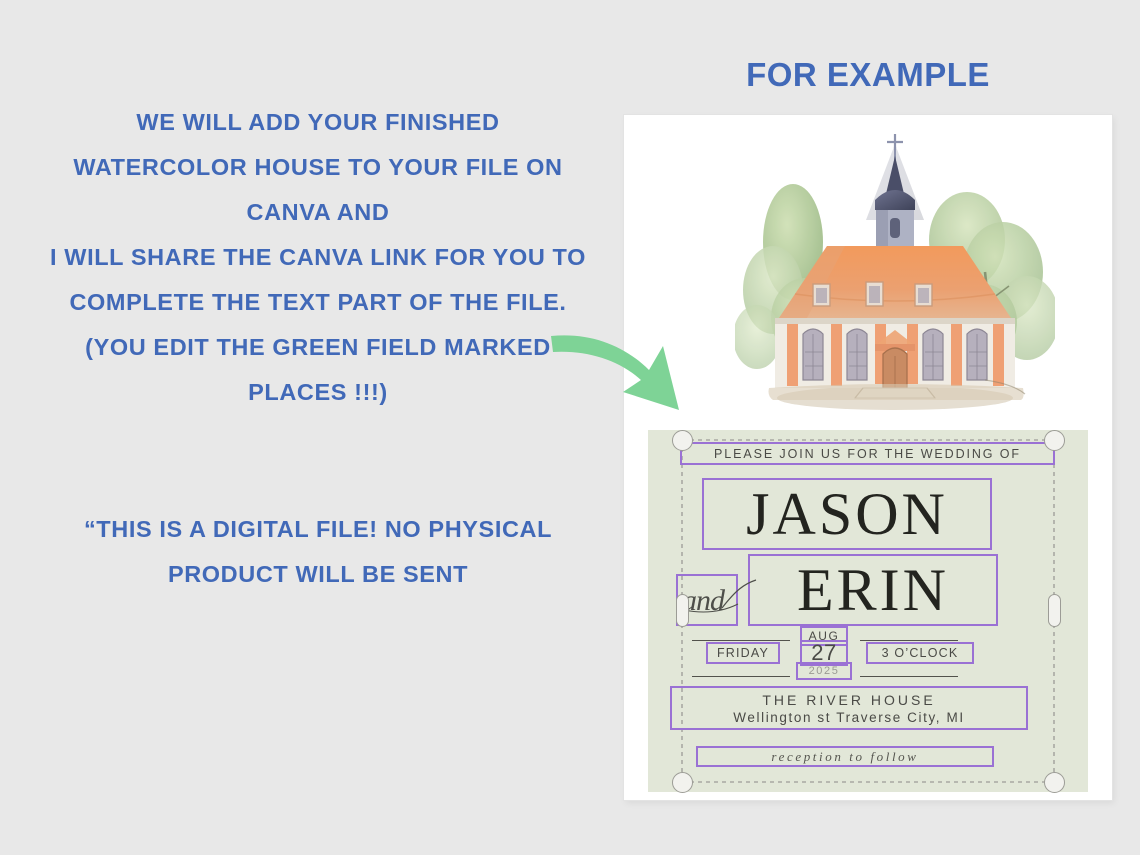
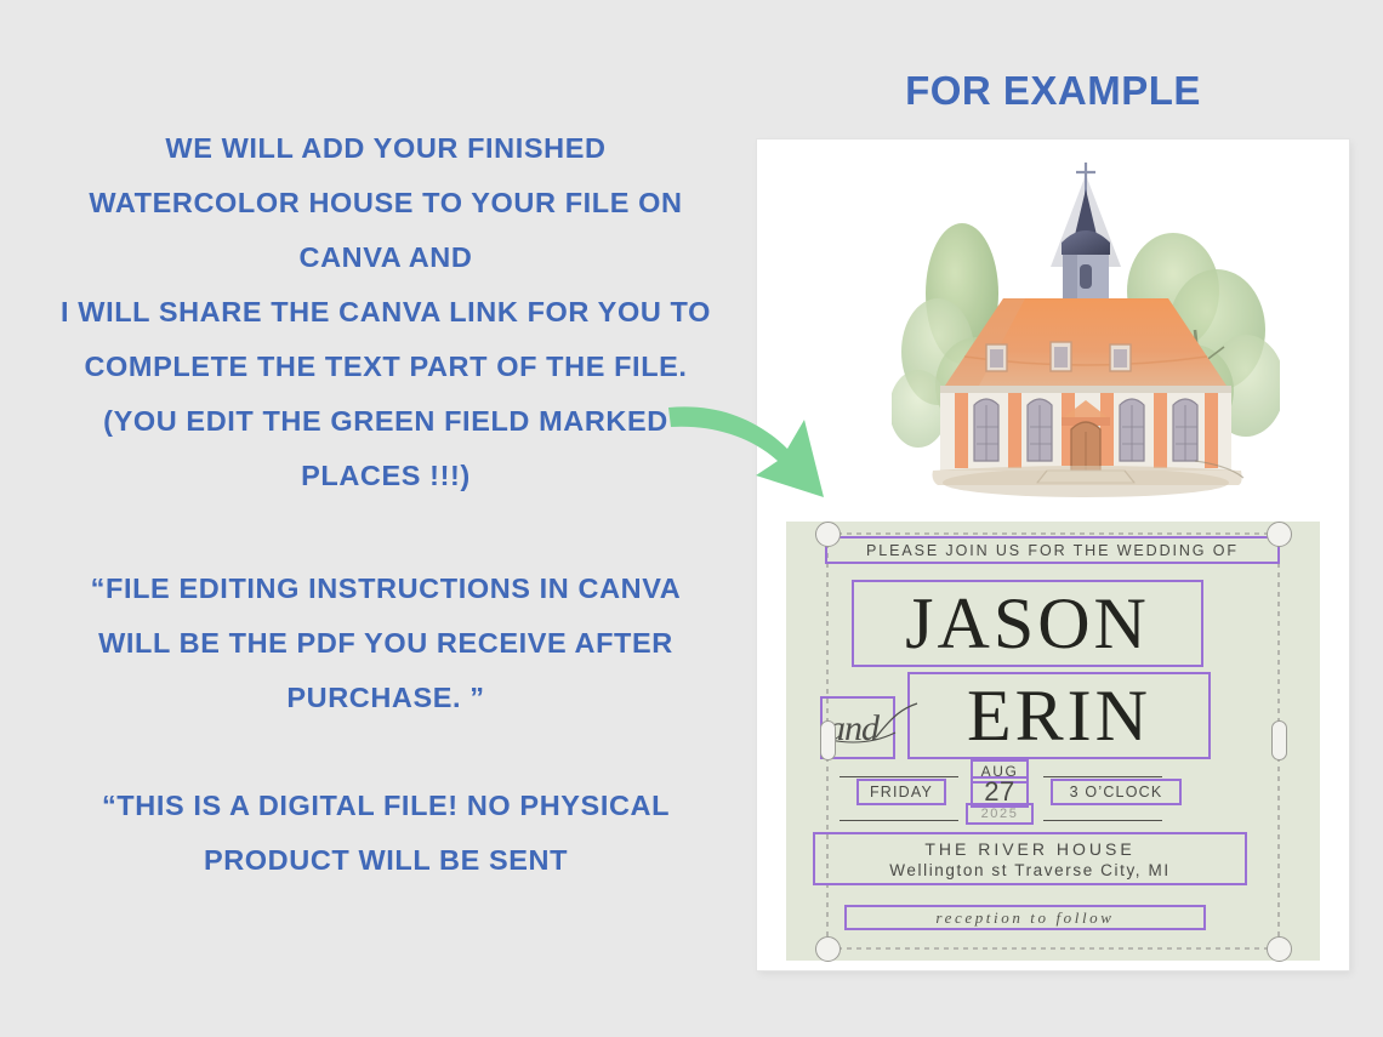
  WE WILL ADD YOUR FINISHED
  WATERCOLOR HOUSE TO YOUR FILE ON
  CANVA AND
  I WILL SHARE THE CANVA LINK FOR YOU TO
  COMPLETE THE TEXT PART OF THE FILE.
  (YOU EDIT THE GREEN FIELD MARKED
  PLACES !!!)
+ “FILE EDITING INSTRUCTIONS IN CANVA
+ WILL BE THE PDF YOU RECEIVE AFTER
+ PURCHASE. ”
  “THIS IS A DIGITAL FILE! NO PHYSICAL
  PRODUCT WILL BE SENT
  FOR EXAMPLE
  PLEASE JOIN US FOR THE WEDDING OF
  JASON
  ERIN
  and
  FRIDAY
  AUG
  27
  2025
  3 O’CLOCK
  THE RIVER HOUSE
  Wellington st Traverse City, MI
  reception to follow
